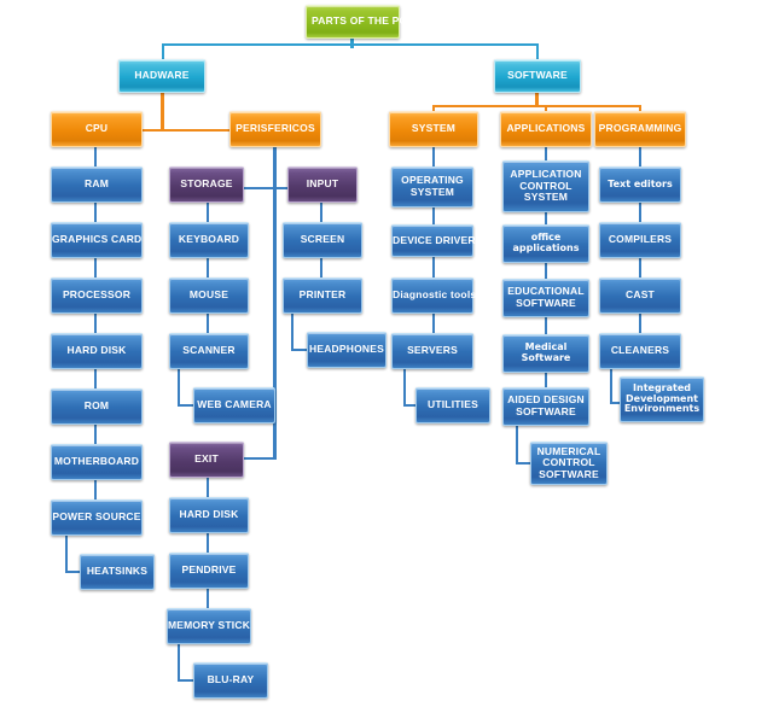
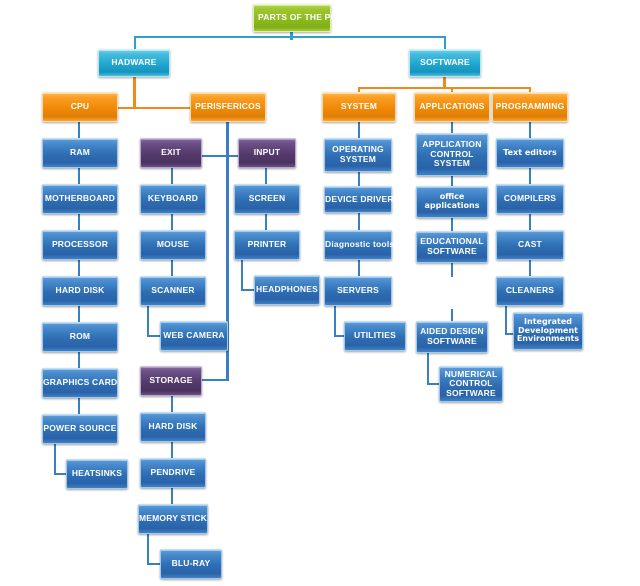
  PARTS OF THE PC
  HADWARE
  SOFTWARE
  CPU
  PERISFERICOS
  SYSTEM
  APPLICATIONS
  PROGRAMMING
- STORAGE
+ EXIT
  INPUT
- EXIT
+ STORAGE
  RAM
- GRAPHICS CARD
+ MOTHERBOARD
  PROCESSOR
  HARD DISK
  ROM
- MOTHERBOARD
+ GRAPHICS CARD
  POWER SOURCE
  HEATSINKS
  KEYBOARD
  MOUSE
  SCANNER
  WEB CAMERA
  SCREEN
  PRINTER
  HEADPHONES
  HARD DISK
  PENDRIVE
  MEMORY STICK
  BLU-RAY
  OPERATING
  SYSTEM
  DEVICE DRIVERS
  Diagnostic tools
  SERVERS
  UTILITIES
  APPLICATION
  CONTROL
  SYSTEM
  office
  applications
  EDUCATIONAL
  SOFTWARE
- Medical
- Software
  AIDED DESIGN
  SOFTWARE
  NUMERICAL
  CONTROL
  SOFTWARE
  Text editors
  COMPILERS
  CAST
  CLEANERS
  Integrated
  Development
  Environments
